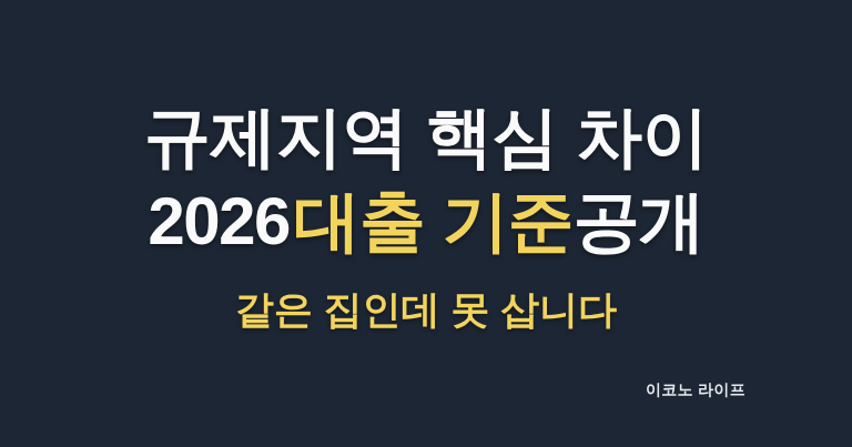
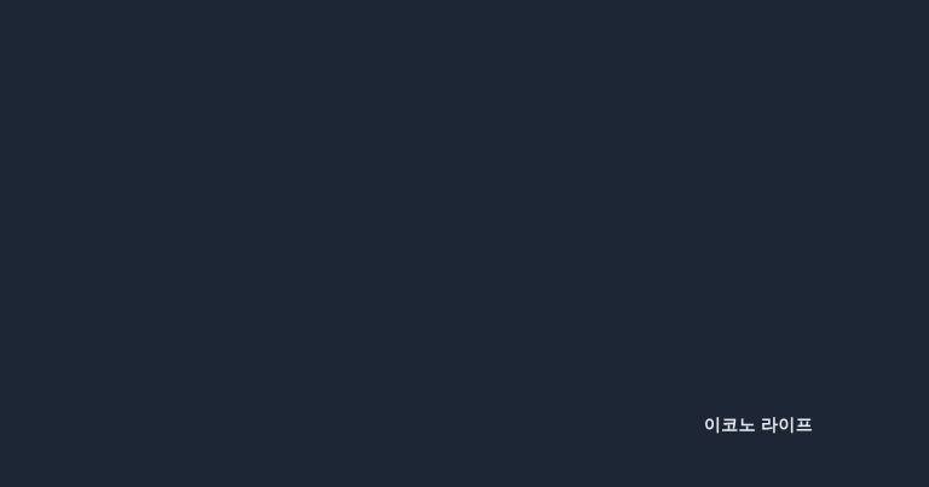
- 규제지역 핵심 차이
- 2026대출 기준공개
- 같은 집인데 못 삽니다
  이코노 라이프
